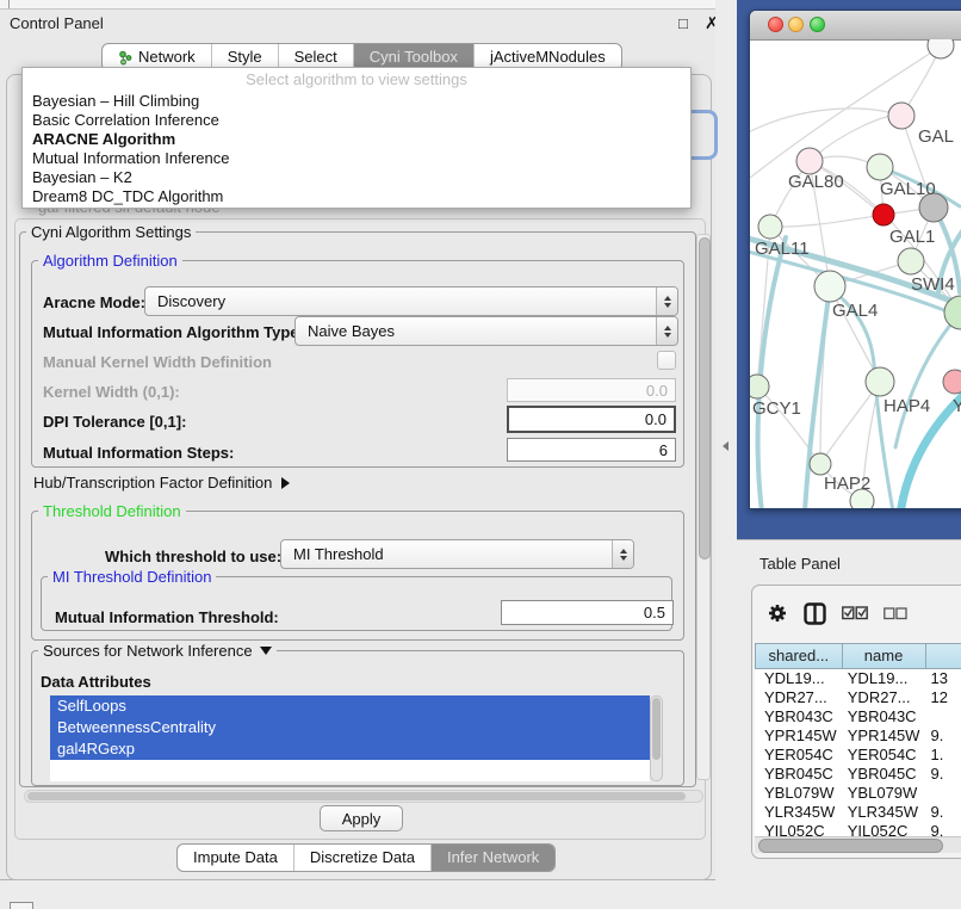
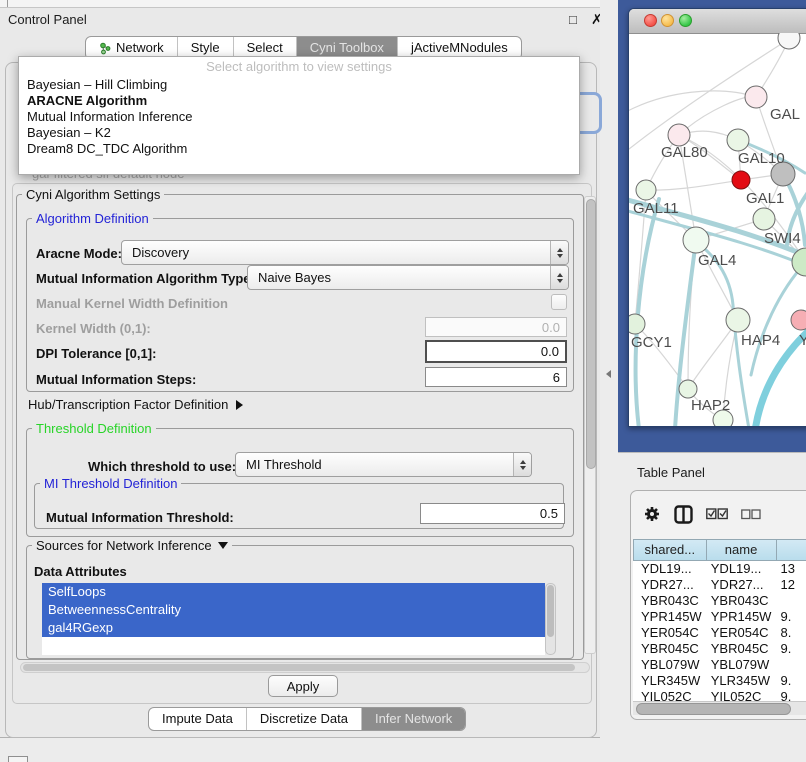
  Control Panel
  □
  ✗
  Network
  Style
  Select
  Cyni Toolbox
  jActiveMNodules
  Cyni Algorithm Settings
  Algorithm Definition
  Aracne Mode:
  Discovery
  Mutual Information Algorithm Typ
  Naive Bayes
  Manual Kernel Width Definition
  Kernel Width (0,1):
  0.0
  DPI Tolerance [0,1]:
  0.0
  Mutual Information Steps:
  6
  Hub/Transcription Factor Definition
  Threshold Definition
  Which threshold to use:
  MI Threshold
  MI Threshold Definition
  Mutual Information Threshold:
  0.5
  Sources for Network Inference
  Data Attributes
  SelfLoops
  BetweennessCentrality
  gal4RGexp
  Apply
  Impute Data
  Discretize Data
  Infer Network
  Select algorithm to view settings
  Bayesian – Hill Climbing
- Basic Correlation Inference
  ARACNE Algorithm
  Mutual Information Inference
  Bayesian – K2
  Dream8 DC_TDC Algorithm
  GAL
  GAL80
  GAL10
  GAL1
  GAL11
  SWI4
  GAL4
  HAP4
  Y
  GCY1
  HAP2
  Table Panel
  shared...
  name
  YDL19...
  YDL19...
  13
  YDR27...
  YDR27...
  12
  YBR043C
  YBR043C
  YPR145W
  YPR145W
  9.
  YER054C
  YER054C
- 1.
+ 8.
  YBR045C
  YBR045C
  9.
  YBL079W
  YBL079W
  YLR345W
  YLR345W
  9.
  YIL052C
  YIL052C
  9.
